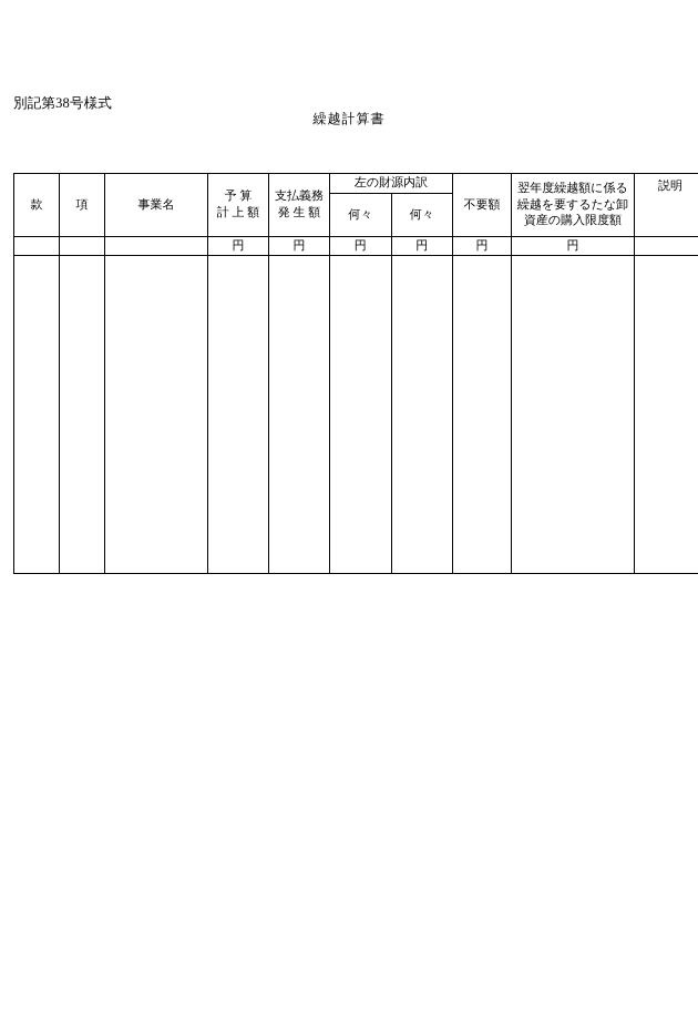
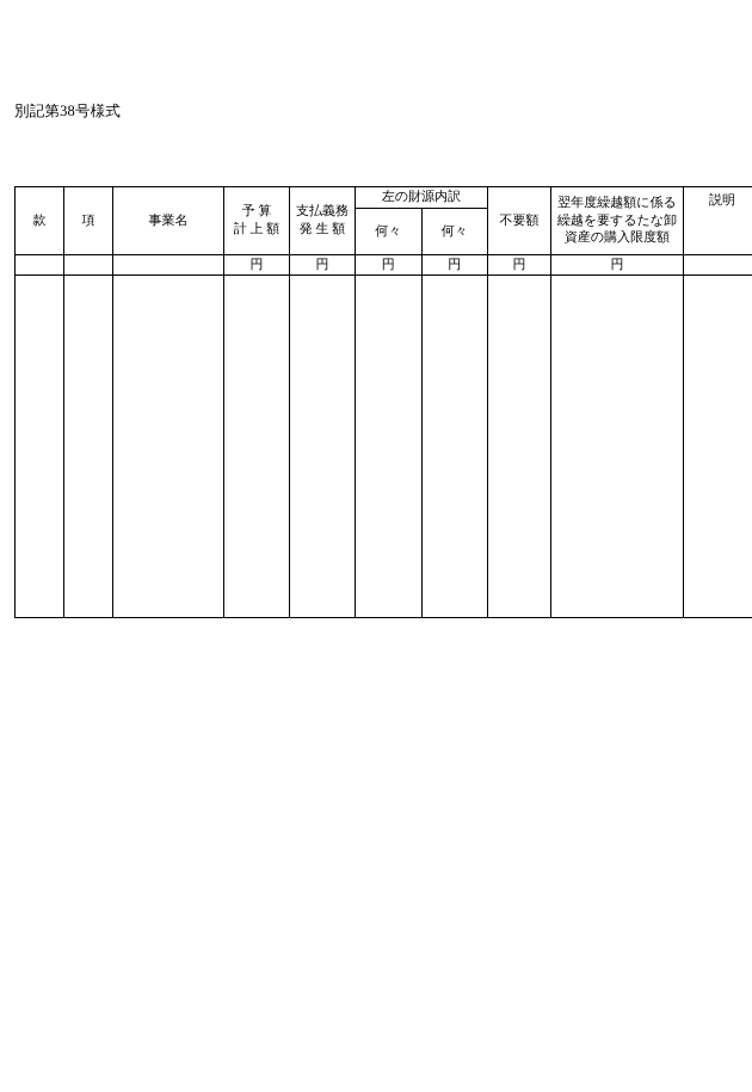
  別記第38号様式
- 繰越計算書
  款	項	事業名	予 算 計 上 額	支払義務 発 生 額	左の財源内訳	不要額	翌年度繰越額に係る 繰越を要するたな卸 資産の購入限度額	説明
  何々	何々
  			円	円	円	円	円	円
